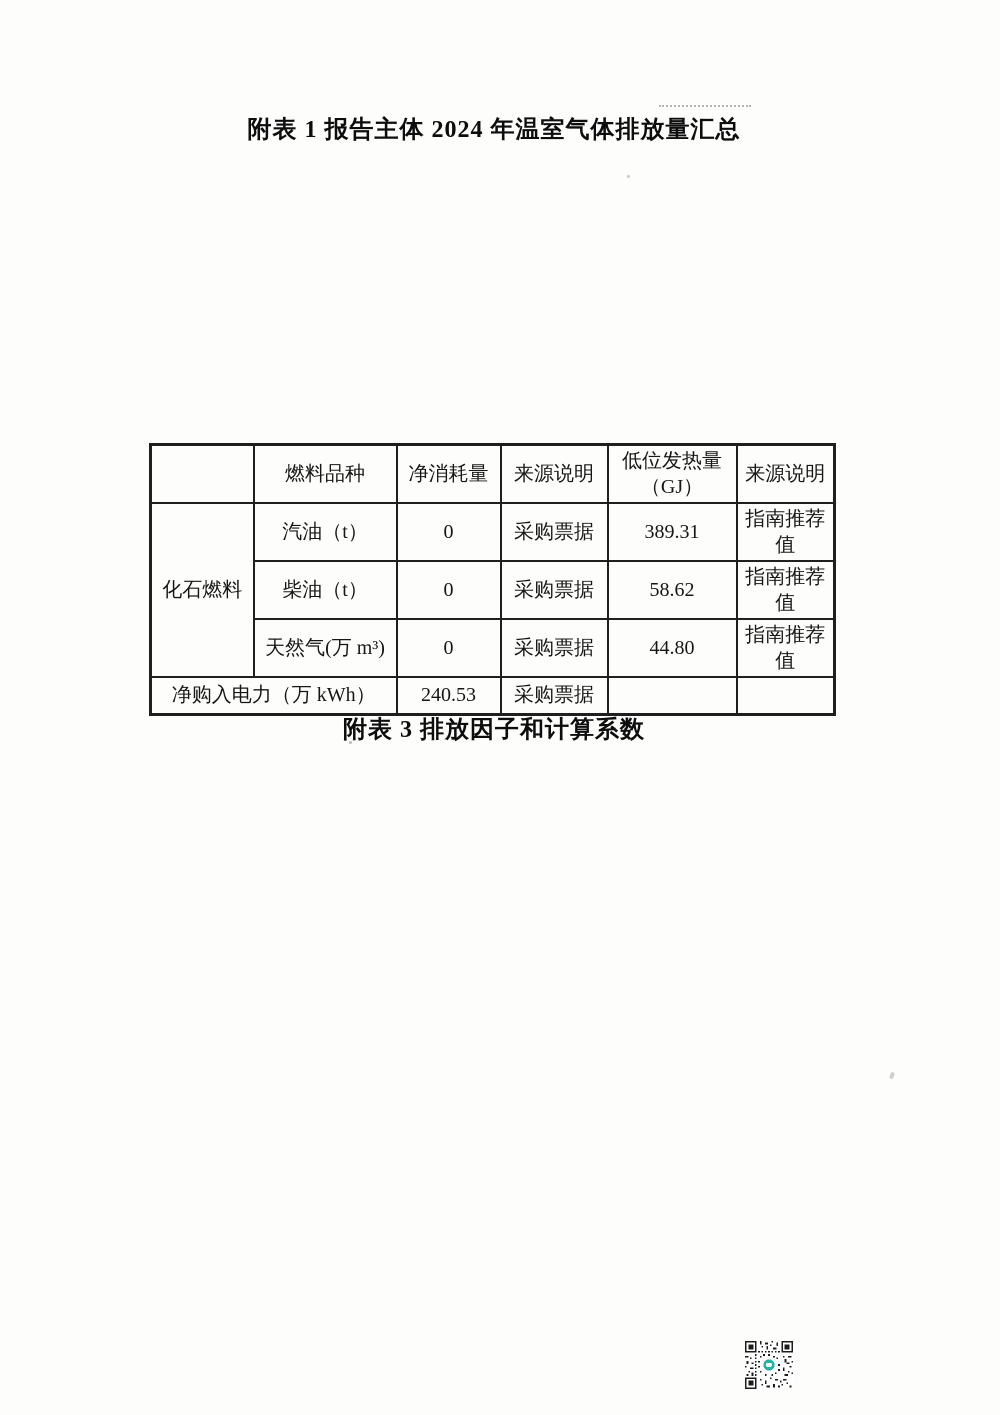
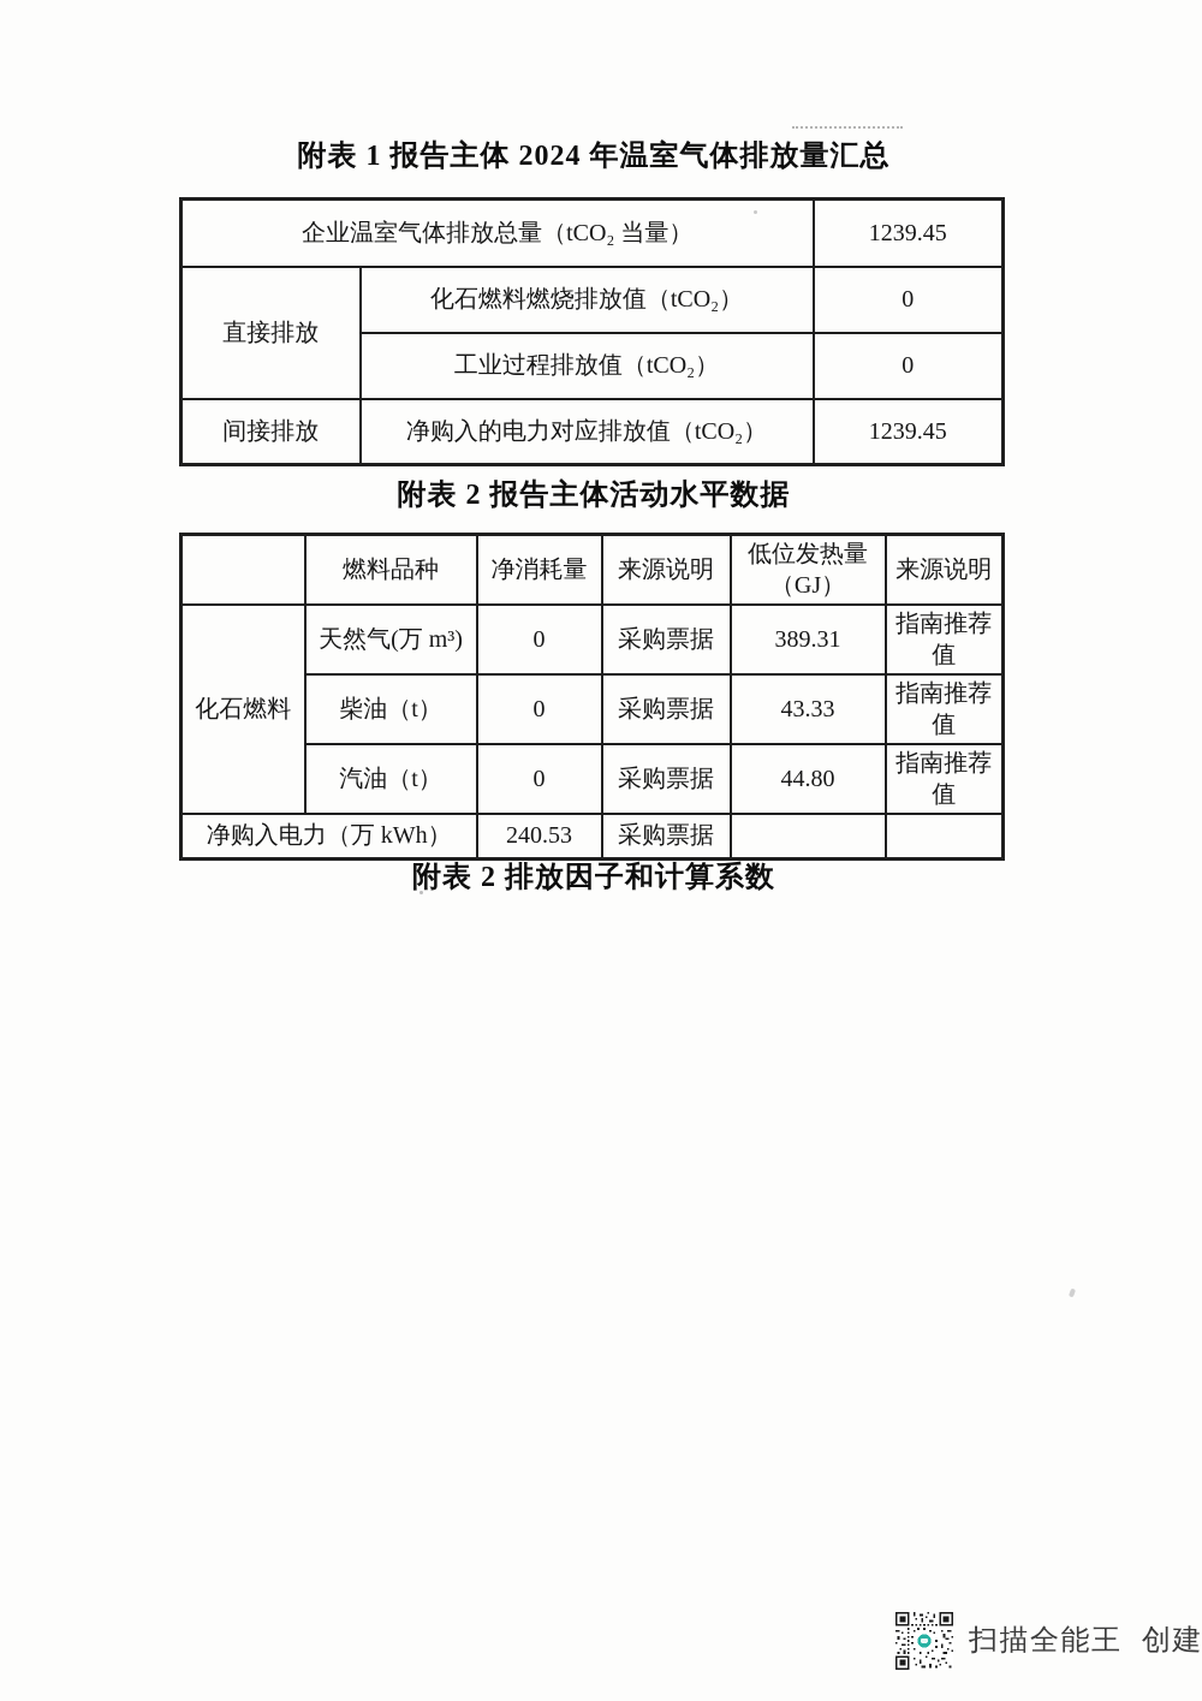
  附表 1 报告主体 2024 年温室气体排放量汇总
+ 企业温室气体排放总量（tCO₂ 当量）	1239.45
+ 直接排放	化石燃料燃烧排放值（tCO₂）	0
+ 工业过程排放值（tCO₂）	0
+ 间接排放	净购入的电力对应排放值（tCO₂）	1239.45
+ 附表 2 报告主体活动水平数据
  	燃料品种	净消耗量	来源说明	低位发热量 （GJ）	来源说明
- 化石燃料	汽油（t）	0	采购票据	389.31	指南推荐值
+ 化石燃料	天然气(万 m³)	0	采购票据	389.31	指南推荐值
- 柴油（t）	0	采购票据	58.62	指南推荐值
+ 柴油（t）	0	采购票据	43.33	指南推荐值
- 天然气(万 m³)	0	采购票据	44.80	指南推荐值
+ 汽油（t）	0	采购票据	44.80	指南推荐值
  净购入电力（万 kWh）	240.53	采购票据
- 附表 3 排放因子和计算系数
+ 附表 2 排放因子和计算系数
+ 扫描全能王 创建
